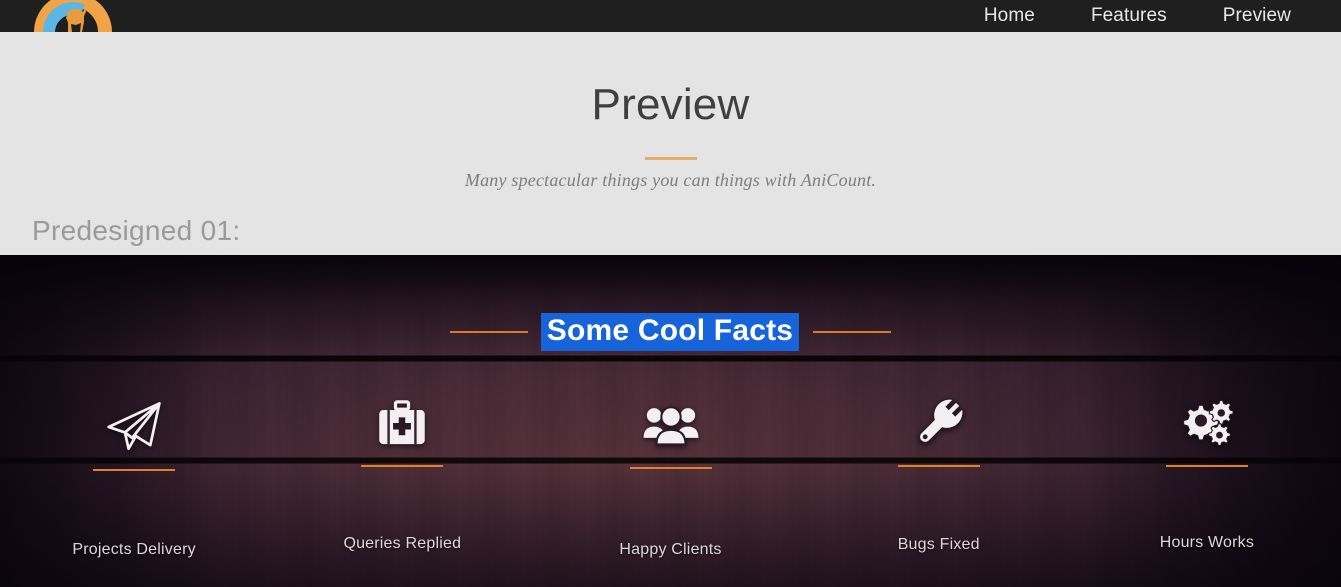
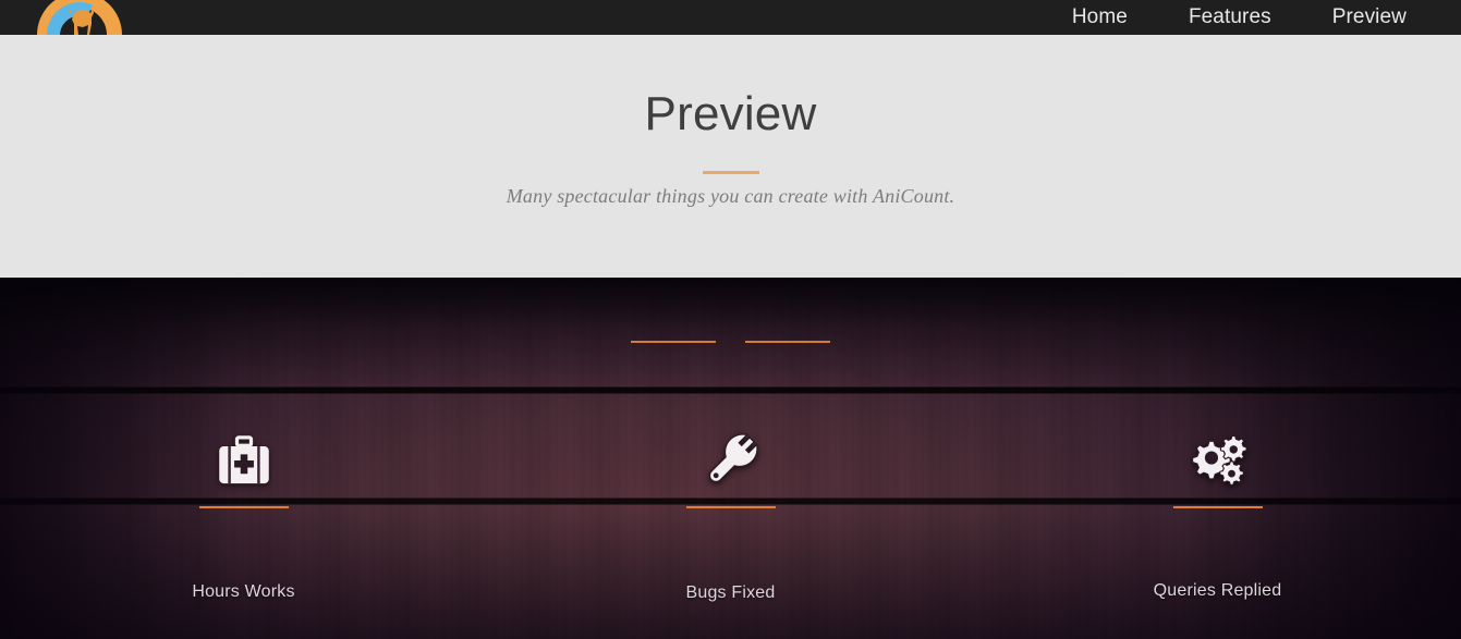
  Home
  Features
  Preview
  Preview
- Many spectacular things you can things with AniCount.
+ Many spectacular things you can create with AniCount.
- Predesigned 01:
- Some Cool Facts
- Projects Delivery
- Queries Replied
+ Hours Works
- Happy Clients
  Bugs Fixed
- Hours Works
+ Queries Replied
